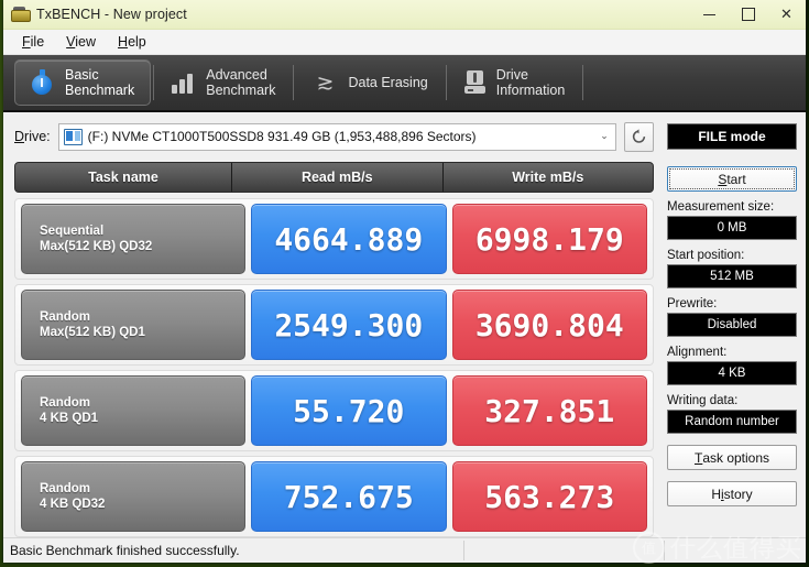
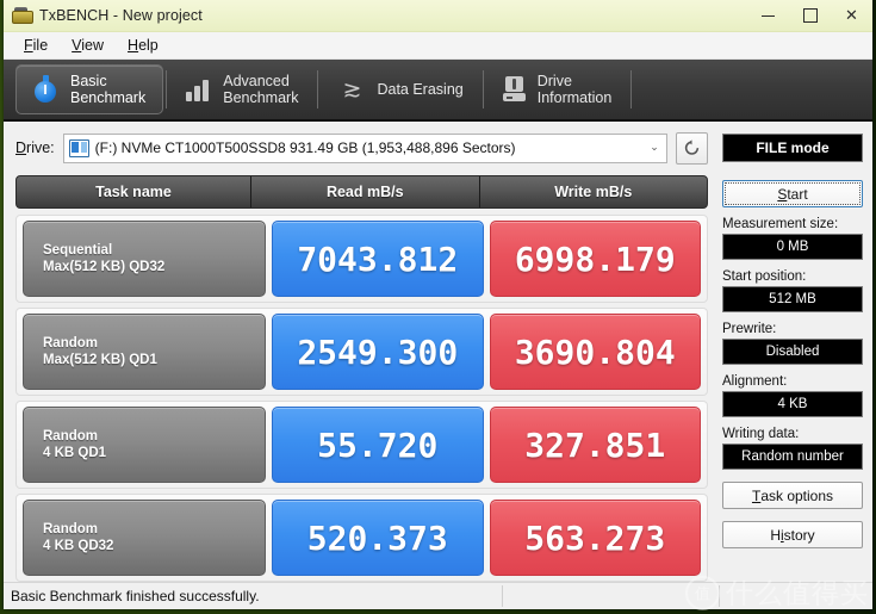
  TxBENCH - New project
  ✕
  File
  View
  Help
  Basic
  Benchmark
  Advanced
  Benchmark
  ≳
  Data Erasing
  Drive
  Information
  Drive:
  (F:) NVMe CT1000T500SSD8 931.49 GB (1,953,488,896 Sectors)
  ⌄
  Task name
  Read mB/s
  Write mB/s
  Sequential
  Max(512 KB) QD32
- 4664.889
+ 7043.812
  6998.179
  Random
  Max(512 KB) QD1
  2549.300
  3690.804
  Random
  4 KB QD1
  55.720
  327.851
  Random
  4 KB QD32
- 752.675
+ 520.373
  563.273
  FILE mode
  S
  tart
  Measurement size:
  0 MB
  Start position:
  512 MB
  Prewrite:
  Disabled
  Alignment:
  4 KB
  Writing data:
  Random number
  T
  ask options
  H
  i
  story
  Basic Benchmark finished successfully.
  什么值得买
